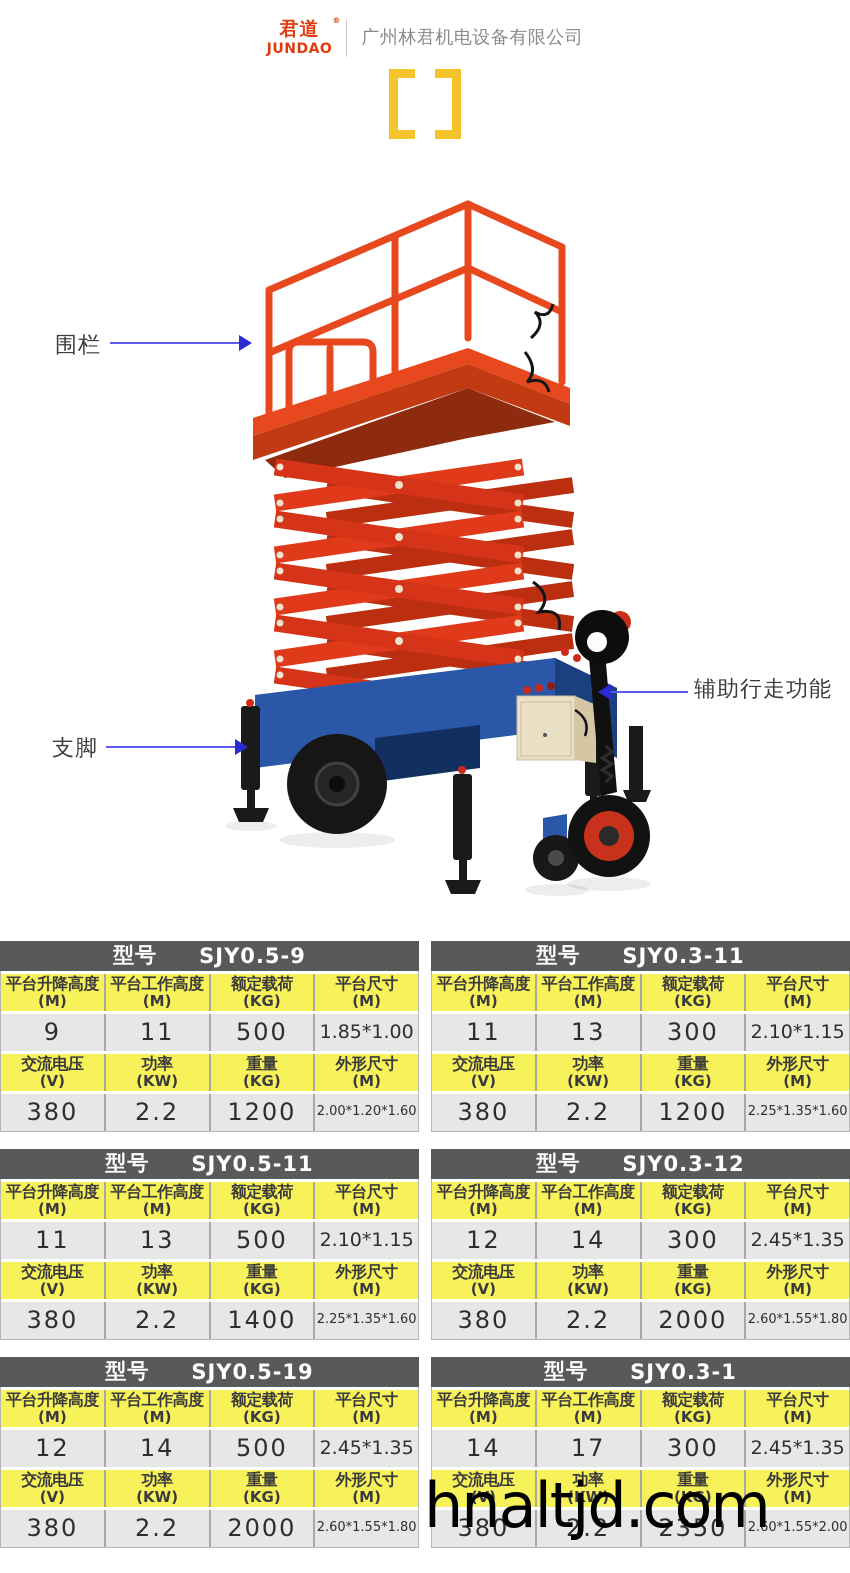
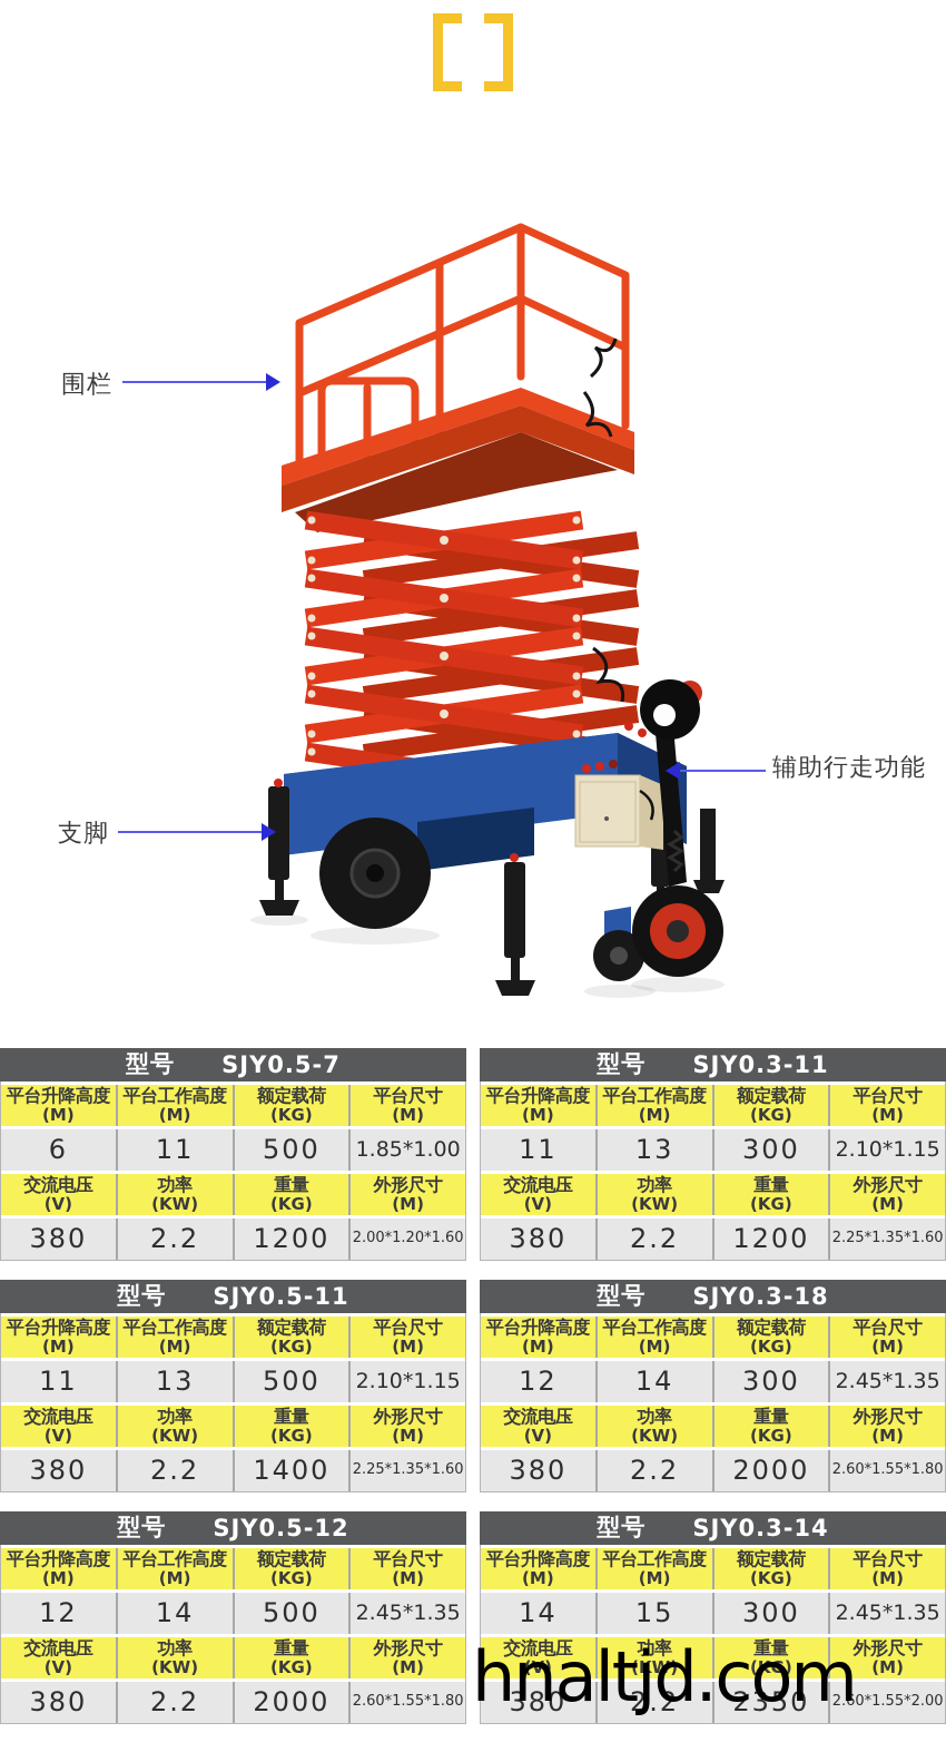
- 君道
- ®
- JUNDAO
- 广州林君机电设备有限公司
  围栏
  辅助行走功能
  支脚
  型号
- SJY0.5-9
+ SJY0.5-7
  平台升降高度
  (M)
  平台工作高度
  (M)
  额定载荷
  (KG)
  平台尺寸
  (M)
- 9
+ 6
  11
  500
  1.85*1.00
  交流电压
  (V)
  功率
  (KW)
  重量
  (KG)
  外形尺寸
  (M)
  380
  2.2
  1200
  2.00*1.20*1.60
  型号
  SJY0.3-11
  平台升降高度
  (M)
  平台工作高度
  (M)
  额定载荷
  (KG)
  平台尺寸
  (M)
  11
  13
  300
  2.10*1.15
  交流电压
  (V)
  功率
  (KW)
  重量
  (KG)
  外形尺寸
  (M)
  380
  2.2
  1200
  2.25*1.35*1.60
  型号
  SJY0.5-11
  平台升降高度
  (M)
  平台工作高度
  (M)
  额定载荷
  (KG)
  平台尺寸
  (M)
  11
  13
  500
  2.10*1.15
  交流电压
  (V)
  功率
  (KW)
  重量
  (KG)
  外形尺寸
  (M)
  380
  2.2
  1400
  2.25*1.35*1.60
  型号
- SJY0.3-12
+ SJY0.3-18
  平台升降高度
  (M)
  平台工作高度
  (M)
  额定载荷
  (KG)
  平台尺寸
  (M)
  12
  14
  300
  2.45*1.35
  交流电压
  (V)
  功率
  (KW)
  重量
  (KG)
  外形尺寸
  (M)
  380
  2.2
  2000
  2.60*1.55*1.80
  型号
- SJY0.5-19
+ SJY0.5-12
  平台升降高度
  (M)
  平台工作高度
  (M)
  额定载荷
  (KG)
  平台尺寸
  (M)
  12
  14
  500
  2.45*1.35
  交流电压
  (V)
  功率
  (KW)
  重量
  (KG)
  外形尺寸
  (M)
  380
  2.2
  2000
  2.60*1.55*1.80
  型号
- SJY0.3-1
+ SJY0.3-14
  平台升降高度
  (M)
  平台工作高度
  (M)
  额定载荷
  (KG)
  平台尺寸
  (M)
  14
- 17
+ 15
  300
  2.45*1.35
  交流电压
  (V)
  功率
  (KW)
  重量
  (KG)
  外形尺寸
  (M)
  380
  2.2
  2350
  2.60*1.55*2.00
  hnaltjd.com
